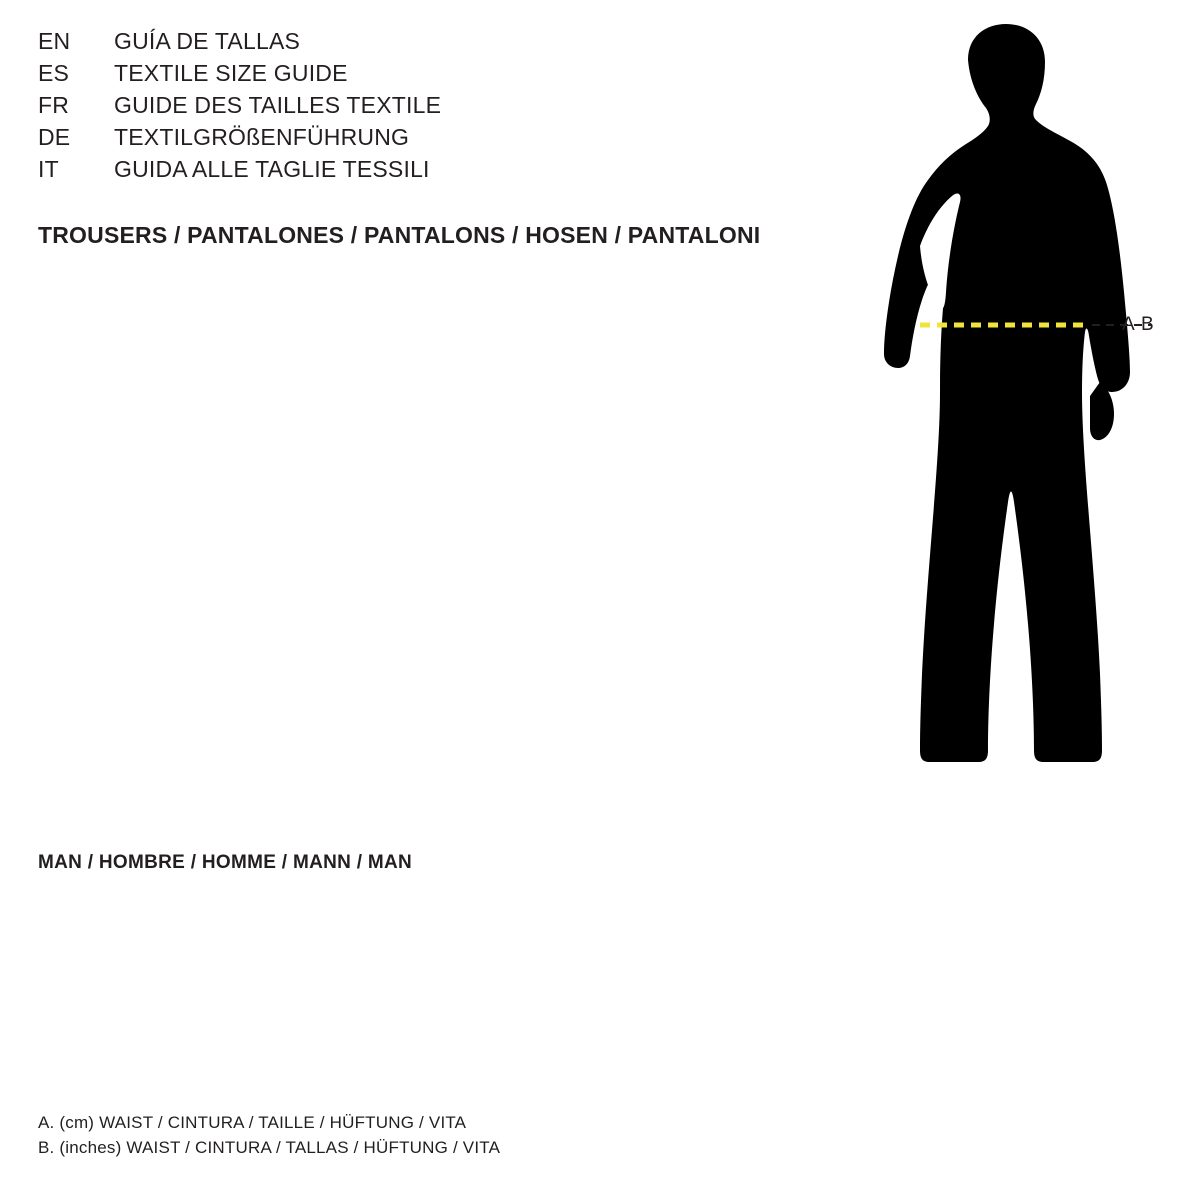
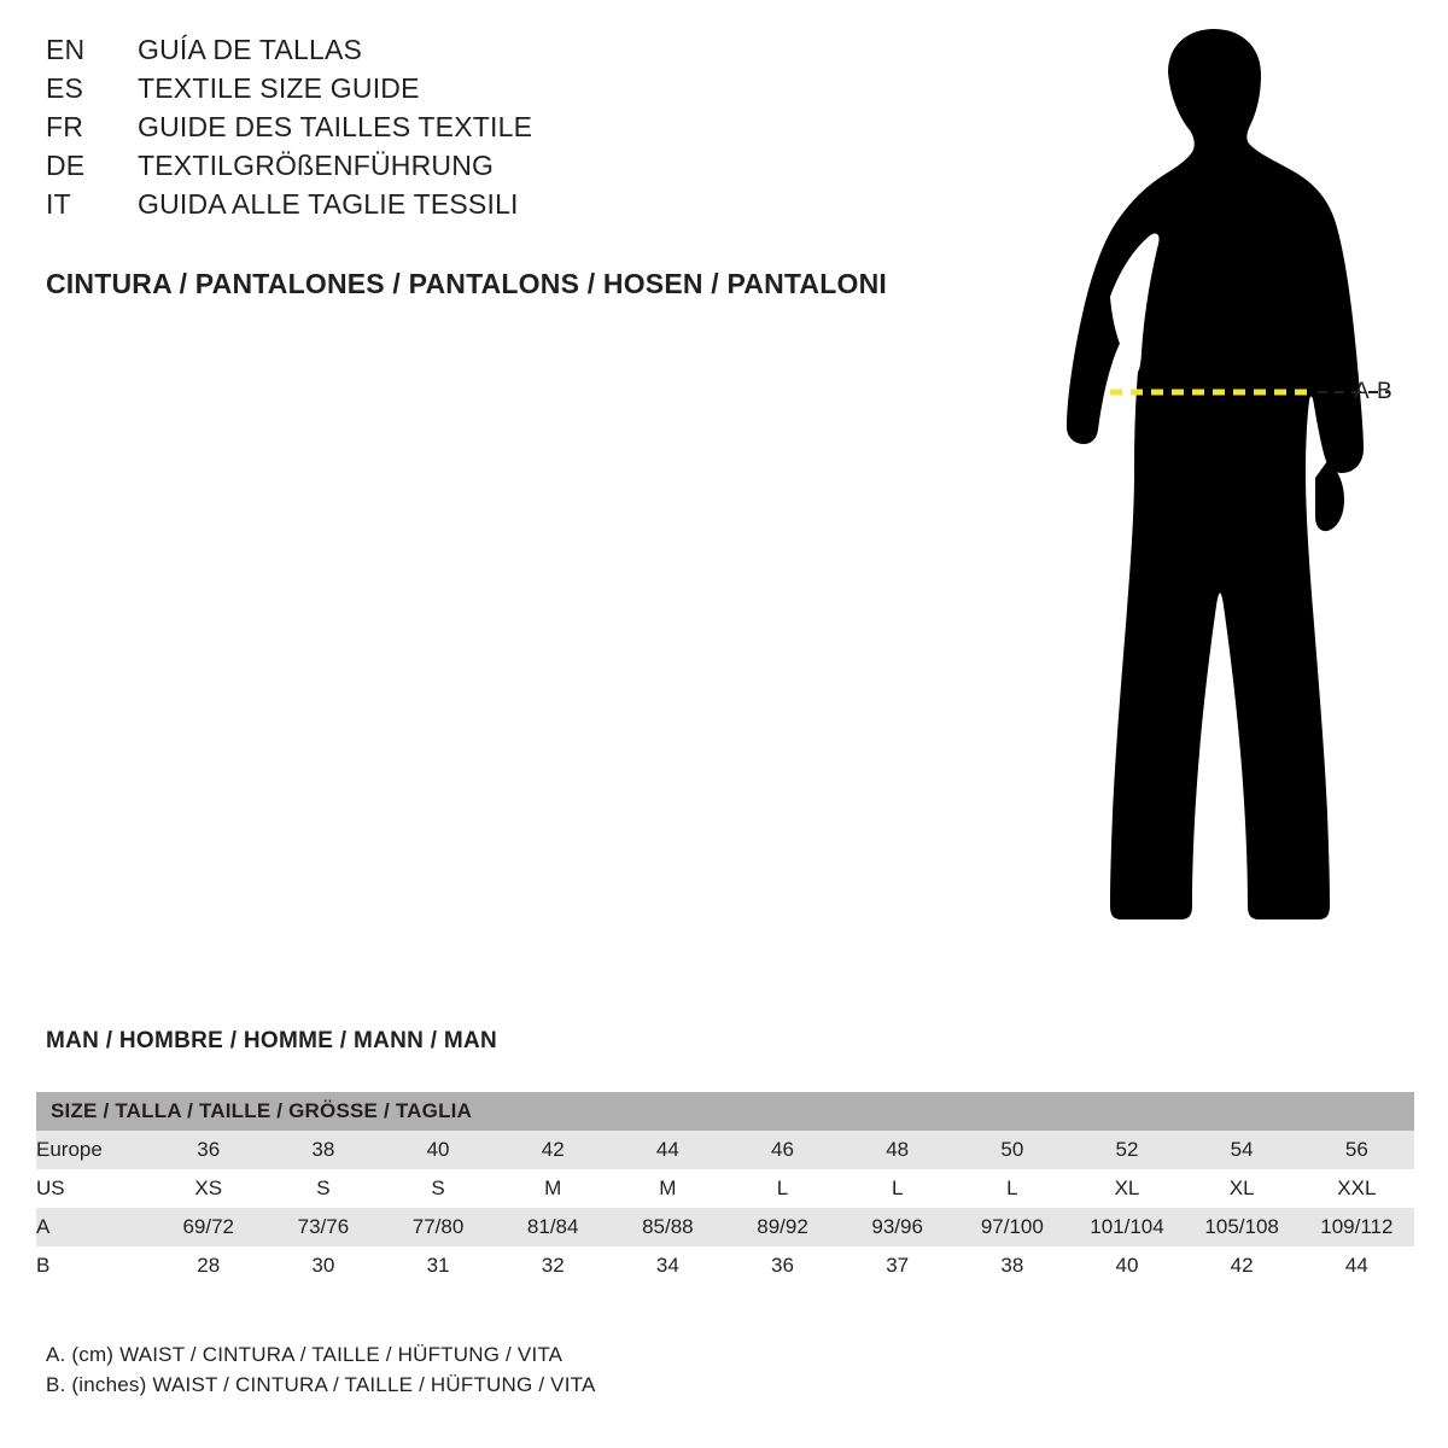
  EN
  GUÍA DE TALLAS
  ES
  TEXTILE SIZE GUIDE
  FR
  GUIDE DES TAILLES TEXTILE
  DE
  TEXTILGRÖßENFÜHRUNG
  IT
  GUIDA ALLE TAGLIE TESSILI
- TROUSERS / PANTALONES / PANTALONS / HOSEN / PANTALONI
+ CINTURA / PANTALONES / PANTALONS / HOSEN / PANTALONI
  A-B
  MAN / HOMBRE / HOMME / MANN / MAN
+ SIZE / TALLA / TAILLE / GRÖSSE / TAGLIA
+ Europe	36	38	40	42	44	46	48	50	52	54	56
+ US	XS	S	S	M	M	L	L	L	XL	XL	XXL
+ A	69/72	73/76	77/80	81/84	85/88	89/92	93/96	97/100	101/104	105/108	109/112
+ B	28	30	31	32	34	36	37	38	40	42	44
  A. (cm) WAIST / CINTURA / TAILLE / HÜFTUNG / VITA
- B. (inches) WAIST / CINTURA / TALLAS / HÜFTUNG / VITA
+ B. (inches) WAIST / CINTURA / TAILLE / HÜFTUNG / VITA
